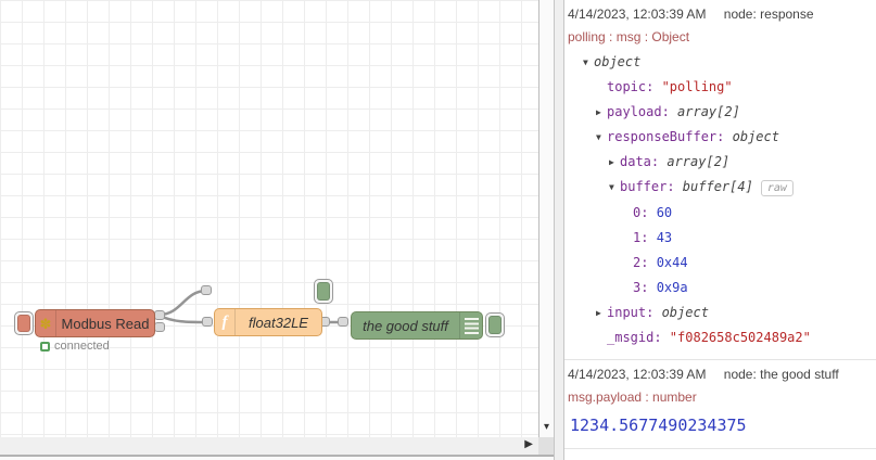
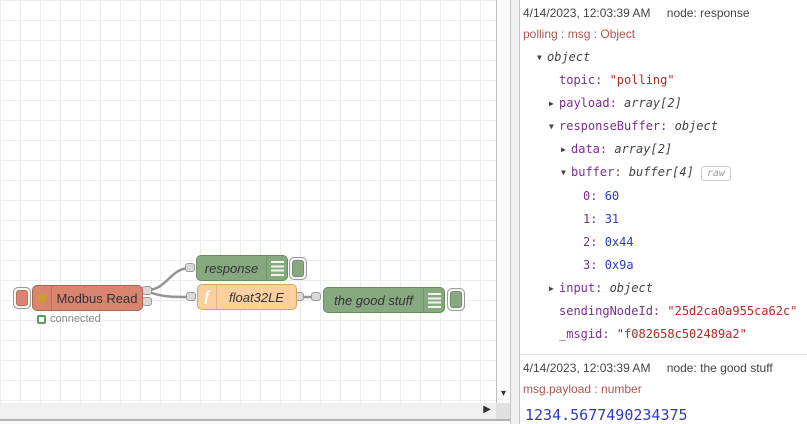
  ✽
  Modbus Read
  connected
+ response
  f
  float32LE
  the good stuff
  ▾
  ▶
  4/14/2023, 12:03:39 AM node: response
  polling : msg : Object
  ▼ object
  topic: "polling"
  ▶ payload: array[2]
  ▼ responseBuffer: object
  ▶ data: array[2]
  ▼ buffer: buffer[4] raw
  0: 60
- 1: 43
+ 1: 31
  2: 0x44
  3: 0x9a
  ▶ input: object
+ sendingNodeId: "25d2ca0a955ca62c"
  _msgid: "f082658c502489a2"
  4/14/2023, 12:03:39 AM node: the good stuff
  msg.payload : number
  1234.5677490234375
